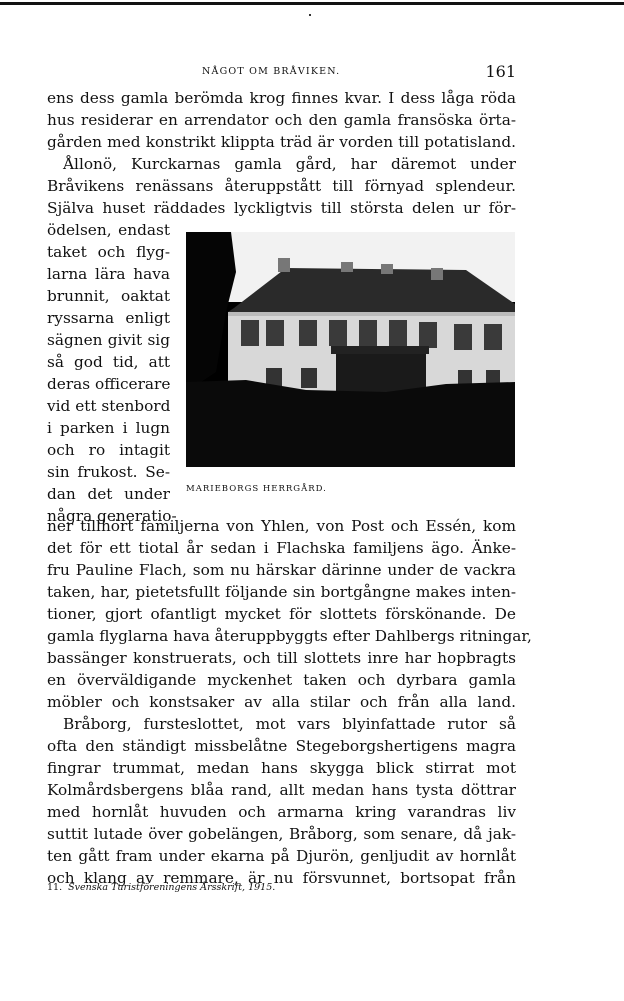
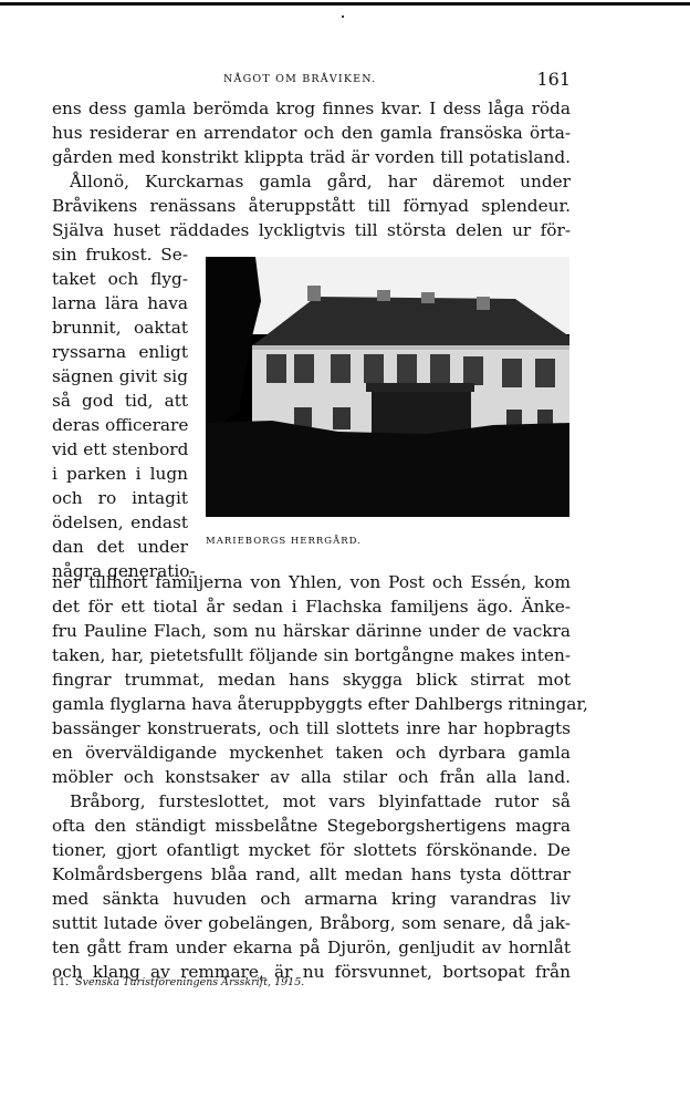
  NÅGOT OM BRÅVIKEN.
  161
  ens dess gamla berömda krog finnes kvar. I dess låga röda
  hus residerar en arrendator och den gamla fransöska örta-
  gården med konstrikt klippta träd är vorden till potatisland.
  Ållonö, Kurckarnas gamla gård, har däremot under
  Bråvikens renässans återuppstått till förnyad splendeur.
  Själva huset räddades lyckligtvis till största delen ur för-
- ödelsen, endast
+ sin frukost. Se-
  taket och flyg-
  larna lära hava
  brunnit, oaktat
  ryssarna enligt
  sägnen givit sig
  så god tid, att
  deras officerare
  vid ett stenbord
  i parken i lugn
  och ro intagit
- sin frukost. Se-
+ ödelsen, endast
  dan det under
  några generatio
  MARIEBORGS HERRGÅRD.
  ner tillhört familjerna von Yhlen, von Post och Essén, kom
  det för ett tiotal år sedan i Flachska familjens ägo. Änke-
  fru Pauline Flach, som nu härskar därinne under de vackra
  taken, har, pietetsfullt följande sin bortgångne makes inten-
- tioner, gjort ofantligt mycket för slottets förskönande. De
+ fingrar trummat, medan hans skygga blick stirrat mot
  gamla flyglarna hava återuppbyggts efter Dahlbergs ritningar,
  bassänger konstruerats, och till slottets inre har hopbragts
  en överväldigande myckenhet taken och dyrbara gamla
  möbler och konstsaker av alla stilar och från alla land.
  Bråborg, fursteslottet, mot vars blyinfattade rutor så
  ofta den ständigt missbelåtne Stegeborgshertigens magra
- fingrar trummat, medan hans skygga blick stirrat mot
+ tioner, gjort ofantligt mycket för slottets förskönande. De
  Kolmårdsbergens blåa rand, allt medan hans tysta döttrar
- med hornlåt huvuden och armarna kring varandras liv
+ med sänkta huvuden och armarna kring varandras liv
  suttit lutade över gobelängen, Bråborg, som senare, då jak-
  ten gått fram under ekarna på Djurön, genljudit av hornlåt
  och klang av remmare, är nu försvunnet, bortsopat från
  11. Svenska Turistföreningens Årsskrift, 1915.
